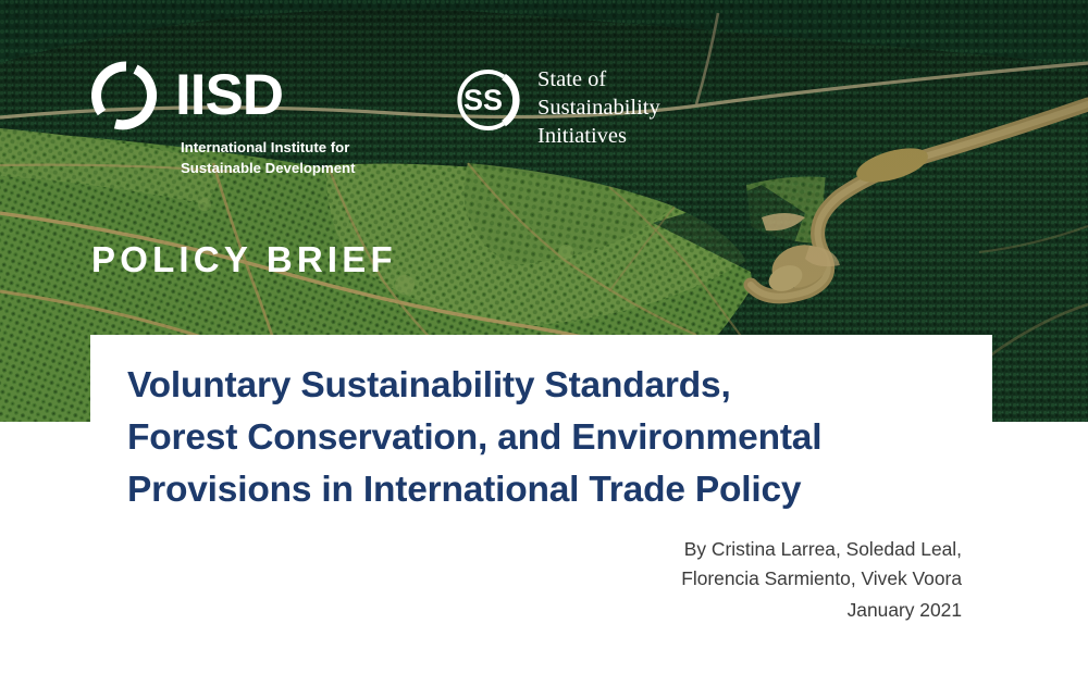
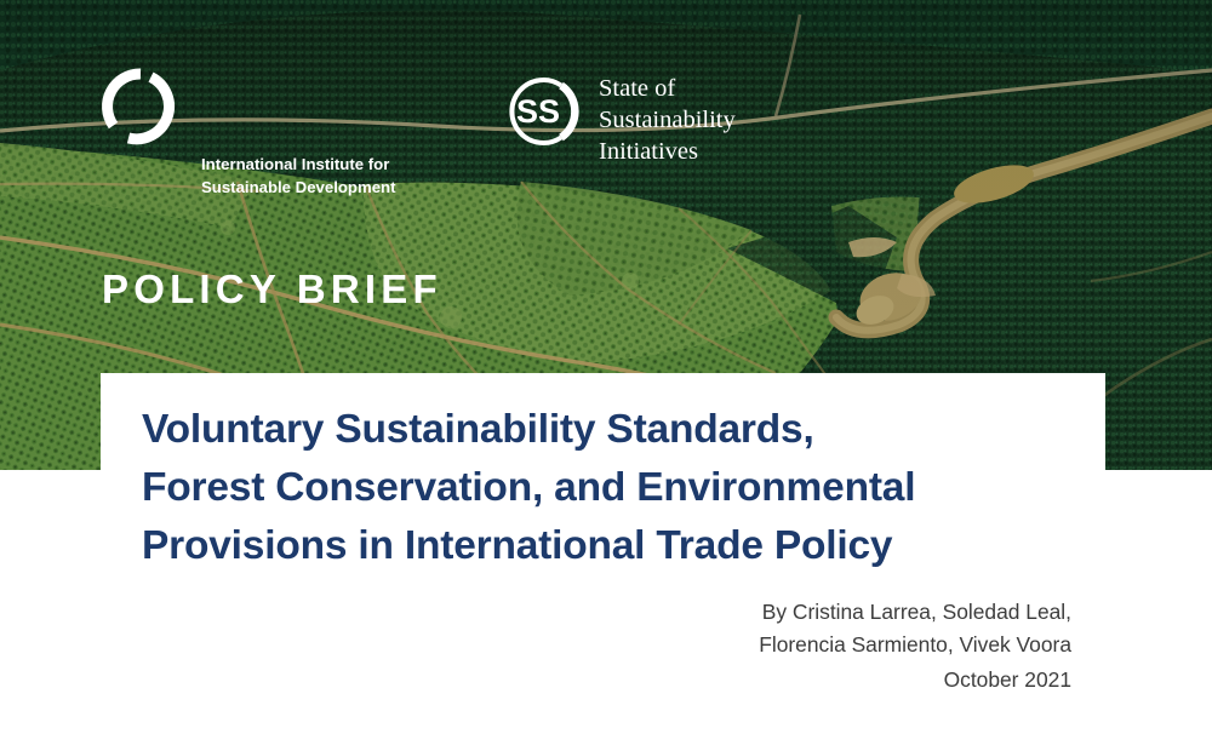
- IISD
  International Institute for
  Sustainable Development
  SS
  State of
  Sustainability
  Initiatives
  POLICY BRIEF
  Voluntary Sustainability Standards,
  Forest Conservation, and Environmental
  Provisions in International Trade Policy
  By Cristina Larrea, Soledad Leal,
  Florencia Sarmiento, Vivek Voora
- January 2021
+ October 2021
